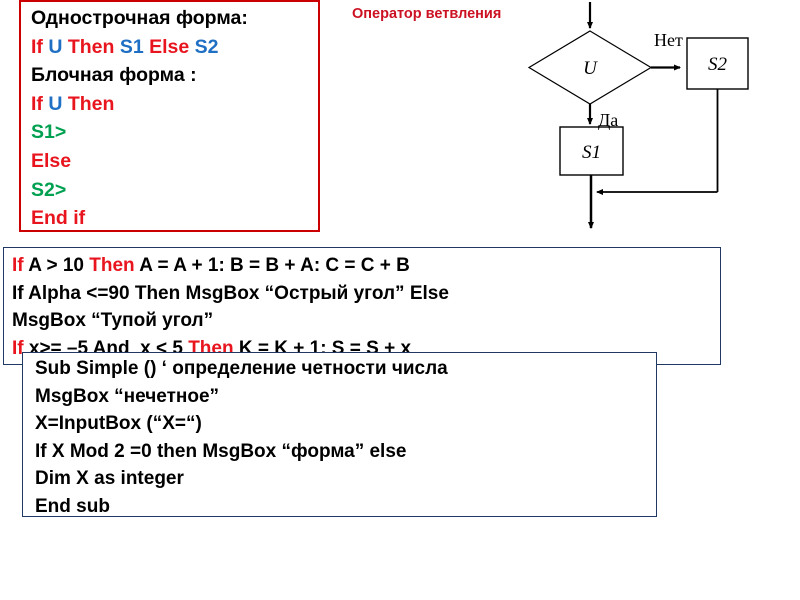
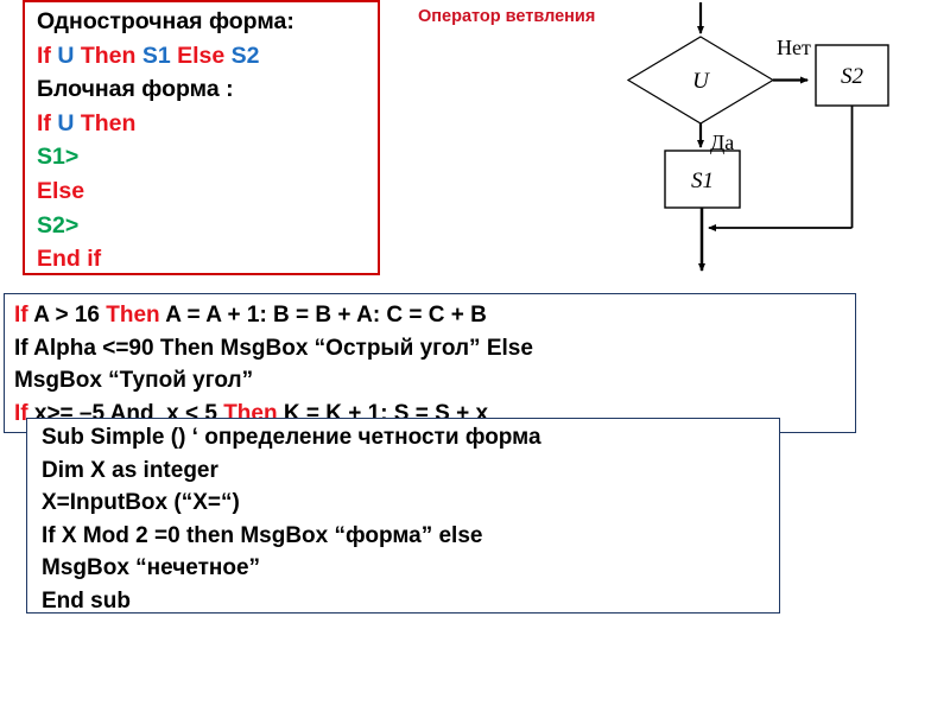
  Однострочная форма:
  If U Then S1 Else S2
  Блочная форма :
  If U Then
  S1>
  Else
  S2>
  End if
  Оператор ветвления
  U
  Нет
  S2
  Да
  S1
- If A > 10 Then A = A + 1: B = B + A: C = C + B
+ If A > 16 Then A = A + 1: B = B + A: C = C + B
  If Alpha <=90 Then MsgBox “Острый угол” Else
  MsgBox “Тупой угол”
  If x>= –5 And x < 5 Then K = K + 1: S = S + x
- Sub Simple () ‘ определение четности числа
+ Sub Simple () ‘ определение четности форма
- MsgBox “нечетное”
+ Dim X as integer
  X=InputBox (“X=“)
  If X Mod 2 =0 then MsgBox “форма” else
- Dim X as integer
+ MsgBox “нечетное”
  End sub
